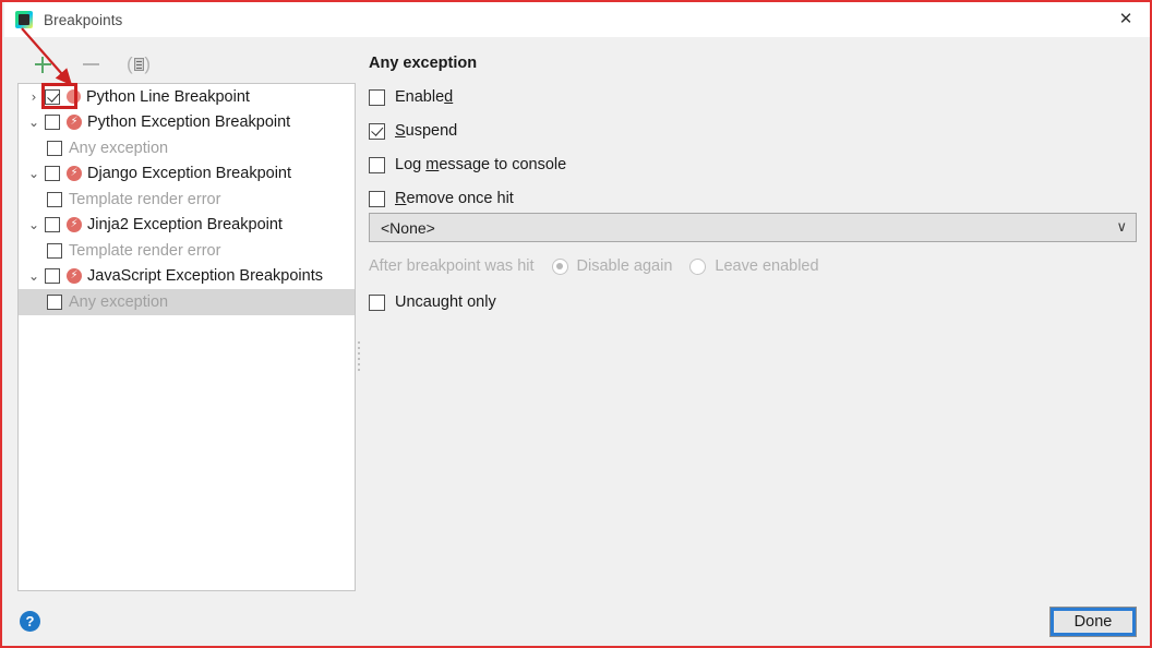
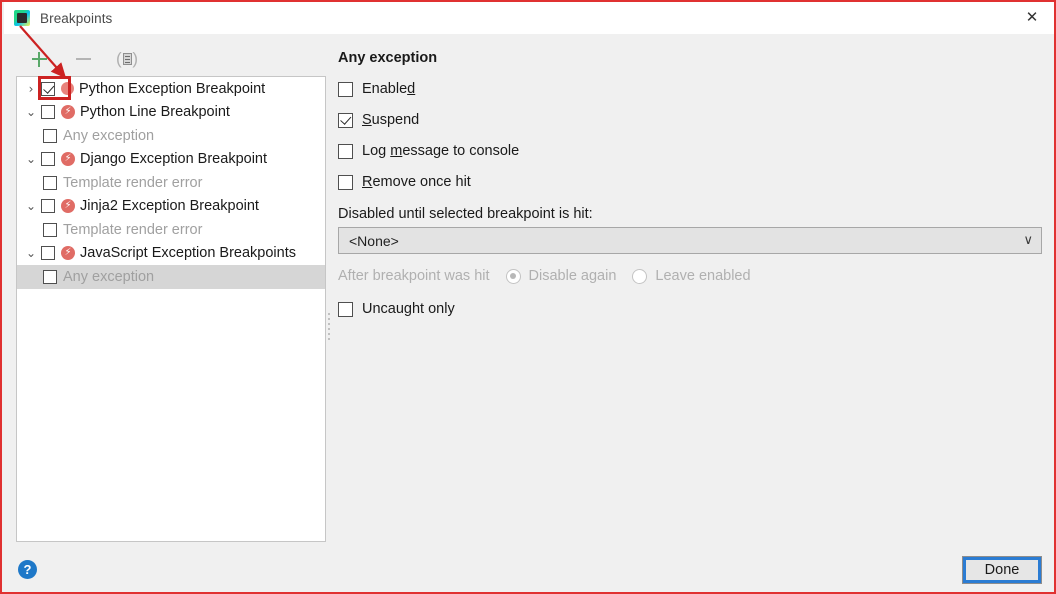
  Breakpoints
  ✕
  (
  )
  ›
- Python Line Breakpoint
+ Python Exception Breakpoint
  ⌄
- Python Exception Breakpoint
+ Python Line Breakpoint
  Any exception
  ⌄
  Django Exception Breakpoint
  Template render error
  ⌄
  Jinja2 Exception Breakpoint
  Template render error
  ⌄
  JavaScript Exception Breakpoints
  Any exception
  Any exception
  Enabled
  Suspend
  Log message to console
  Remove once hit
+ Disabled until selected breakpoint is hit:
  <None>
  ∨
  After breakpoint was hit
  Disable again
  Leave enabled
  Uncaught only
  ?
  Done
